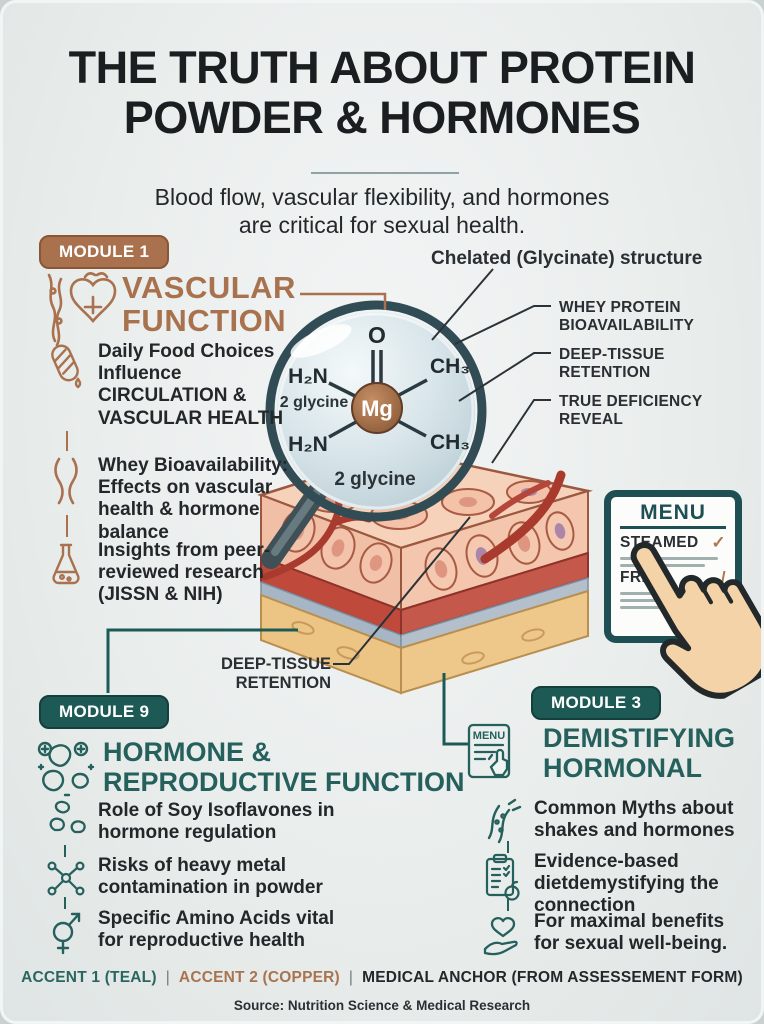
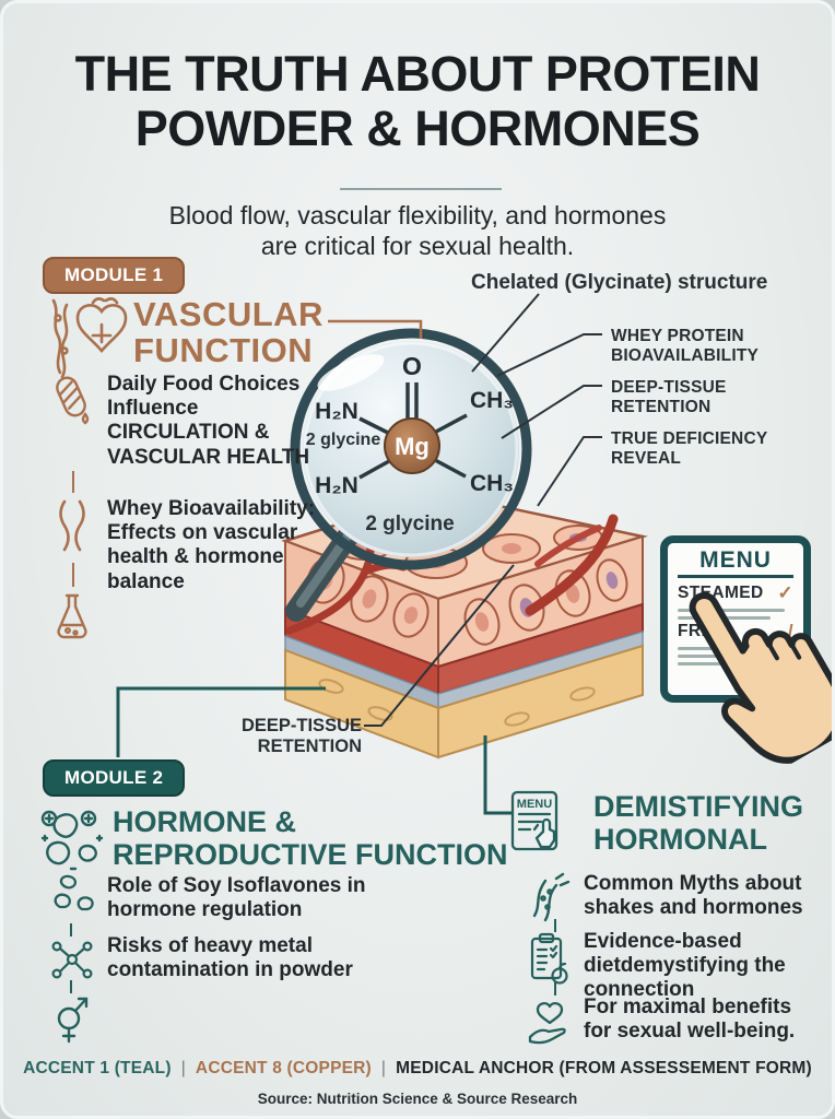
  Mg
  O
  H₂N
  CH₃
  H₂N
  CH₃
  2 glycine
  2 glycine
  THE TRUTH ABOUT PROTEIN
  POWDER & HORMONES
  Blood flow, vascular flexibility, and hormones
  are critical for sexual health.
  MODULE 1
  VASCULAR
  FUNCTION
  Daily Food Choices
  Influence
  CIRCULATION &
  VASCULAR HEALTH
  Whey Bioavailability:
  Effects on vascular
  health & hormone
  balance
- Insights from peer-
- reviewed research
- (JISSN & NIH)
  Chelated (Glycinate) structure
  WHEY PROTEIN
  BIOAVAILABILITY
  DEEP-TISSUE
  RETENTION
  TRUE DEFICIENCY
  REVEAL
  DEEP-TISSUE
  RETENTION
  MENU
  STAMED
  ✓
  /
- MODULE 9
+ MODULE 2
  HORMONE &
  REPRODUCTIVE FUNCTION
  Role of Soy Isoflavones in
  hormone regulation
  Risks of heavy metal
  contamination in powder
- Specific Amino Acids vital
- for reproductive health
- MODULE 3
  MENU
  DEMISTIFYING
  HORMONAL
  Common Myths about
  shakes and hormones
  Evidence-based
  dietdemystifying the
  connection
  For maximal benefits
  for sexual well-being.
- ACCENT 1 (TEAL) | ACCENT 2 (COPPER) | MEDICAL ANCHOR (FROM ASSESSEMENT FORM)
+ ACCENT 1 (TEAL) | ACCENT 8 (COPPER) | MEDICAL ANCHOR (FROM ASSESSEMENT FORM)
- Source: Nutrition Science & Medical Research
+ Source: Nutrition Science & Source Research
